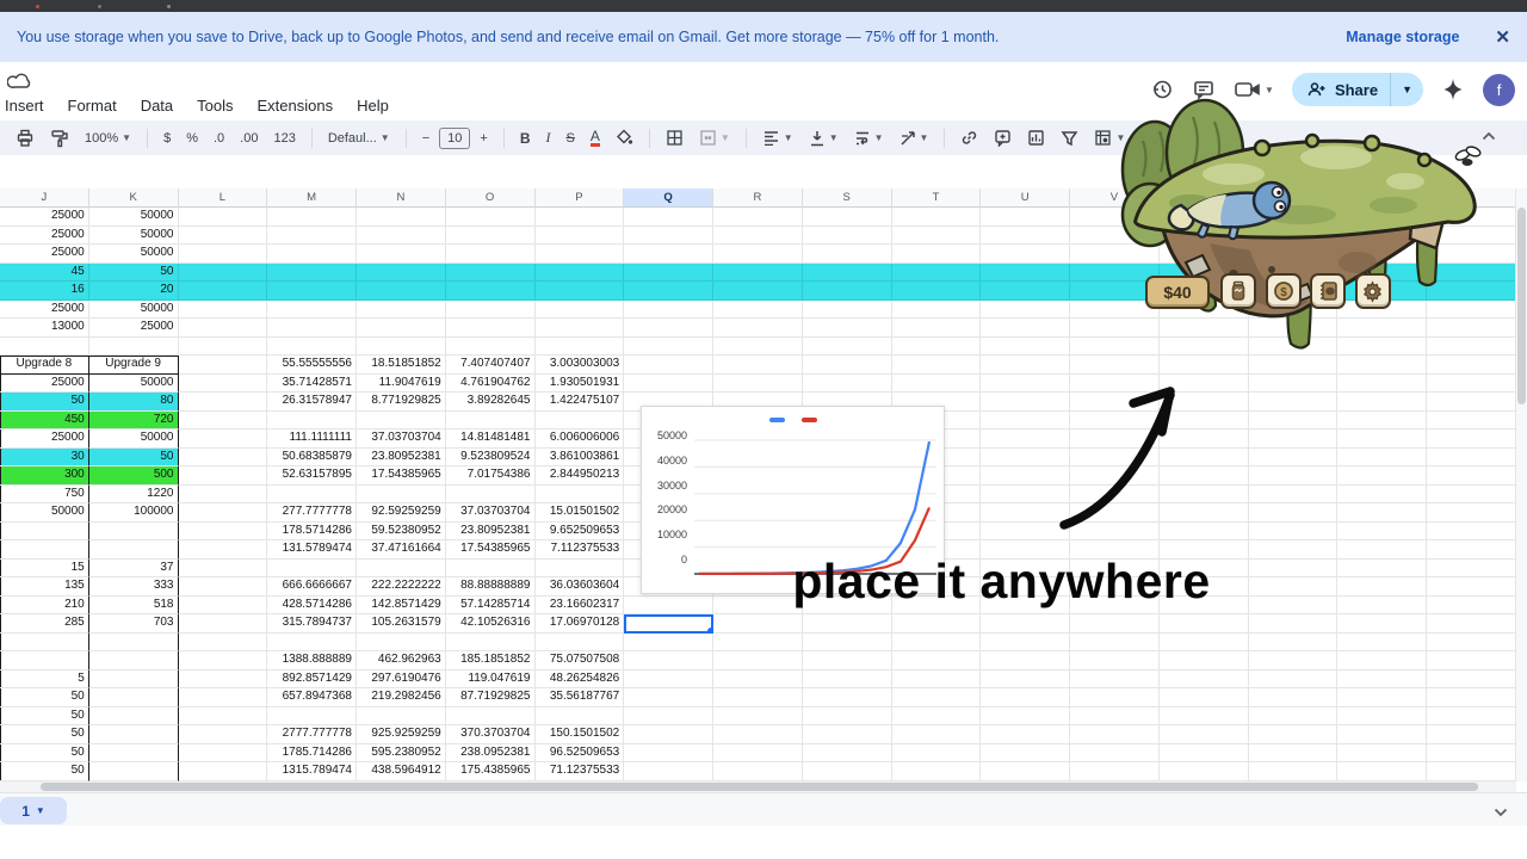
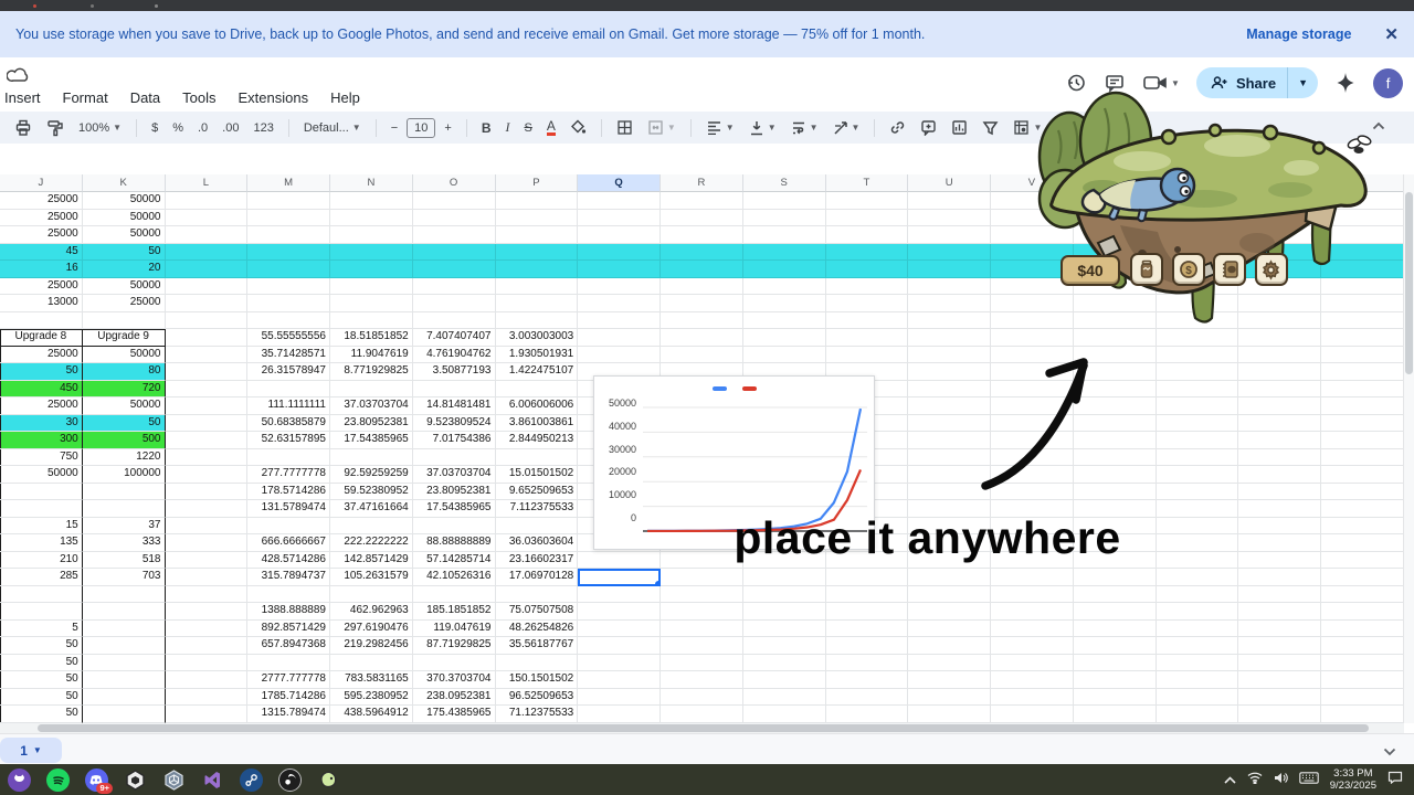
  You use storage when you save to Drive, back up to Google Photos, and send and receive email on Gmail. Get more storage — 75% off for 1 month.
  Manage storage
  ✕
  Insert
  Format
  Data
  Tools
  Extensions
  Help
  ▼
  Share
  ▼
  f
  100%
  ▼
  $
  %
  .0
  .00
  123
  Defaul...
  ▼
  −
  10
  +
  B
  I
  S
  A
  ▼
  ▼
  ▼
  ▼
  ▼
  ▼
  J
  K
  L
  M
  N
  O
  P
  Q
  R
  S
  T
  U
  V
  25000
  50000
  25000
  50000
  25000
  50000
  45
  50
  16
  20
  25000
  50000
  13000
  25000
  Upgrade 8
  Upgrade 9
  55.55555556
  18.51851852
  7.407407407
  3.003003003
  25000
  50000
  35.71428571
  11.9047619
  4.761904762
  1.930501931
  50
  80
  26.31578947
  8.771929825
- 3.89282645
+ 3.50877193
  1.422475107
  450
  720
  25000
  50000
  111.1111111
  37.03703704
  14.81481481
  6.006006006
  30
  50
  50.68385879
  23.80952381
  9.523809524
  3.861003861
  300
  500
  52.63157895
  17.54385965
  7.01754386
  2.844950213
  750
  1220
  50000
  100000
  277.7777778
  92.59259259
  37.03703704
  15.01501502
  178.5714286
  59.52380952
  23.80952381
  9.652509653
  131.5789474
  37.47161664
  17.54385965
  7.112375533
  15
  37
  135
  333
  666.6666667
  222.2222222
  88.88888889
  36.03603604
  210
  518
  428.5714286
  142.8571429
  57.14285714
  23.16602317
  285
  703
  315.7894737
  105.2631579
  42.10526316
  17.06970128
  1388.888889
  462.962963
  185.1851852
  75.07507508
  5
  892.8571429
  297.6190476
  119.047619
  48.26254826
  50
  657.8947368
  219.2982456
  87.71929825
  35.56187767
  50
  50
  2777.777778
- 925.9259259
+ 783.5831165
  370.3703704
  150.1501502
  50
  1785.714286
  595.2380952
  238.0952381
  96.52509653
  50
  1315.789474
  438.5964912
  175.4385965
  71.12375533
  50000
  40000
  30000
  20000
  10000
  0
  place it anywhere
  $40
  $
  1
  ▼
+ 9+
+ 3:33 PM
+ 9/23/2025
